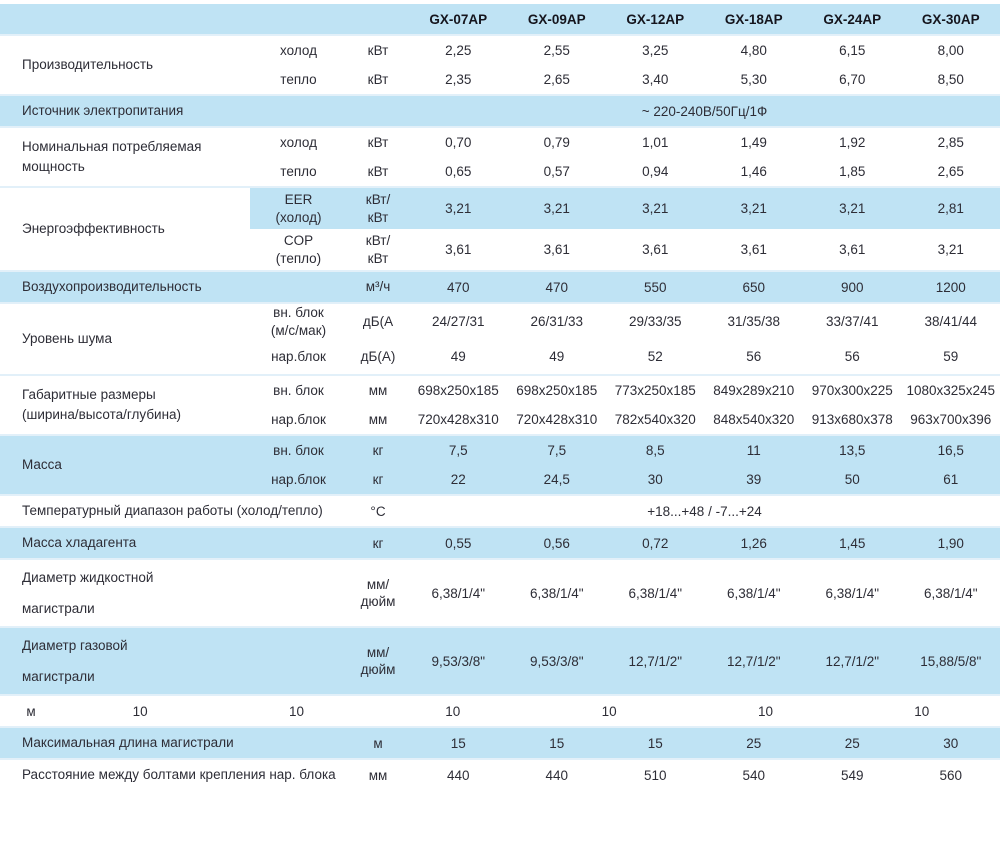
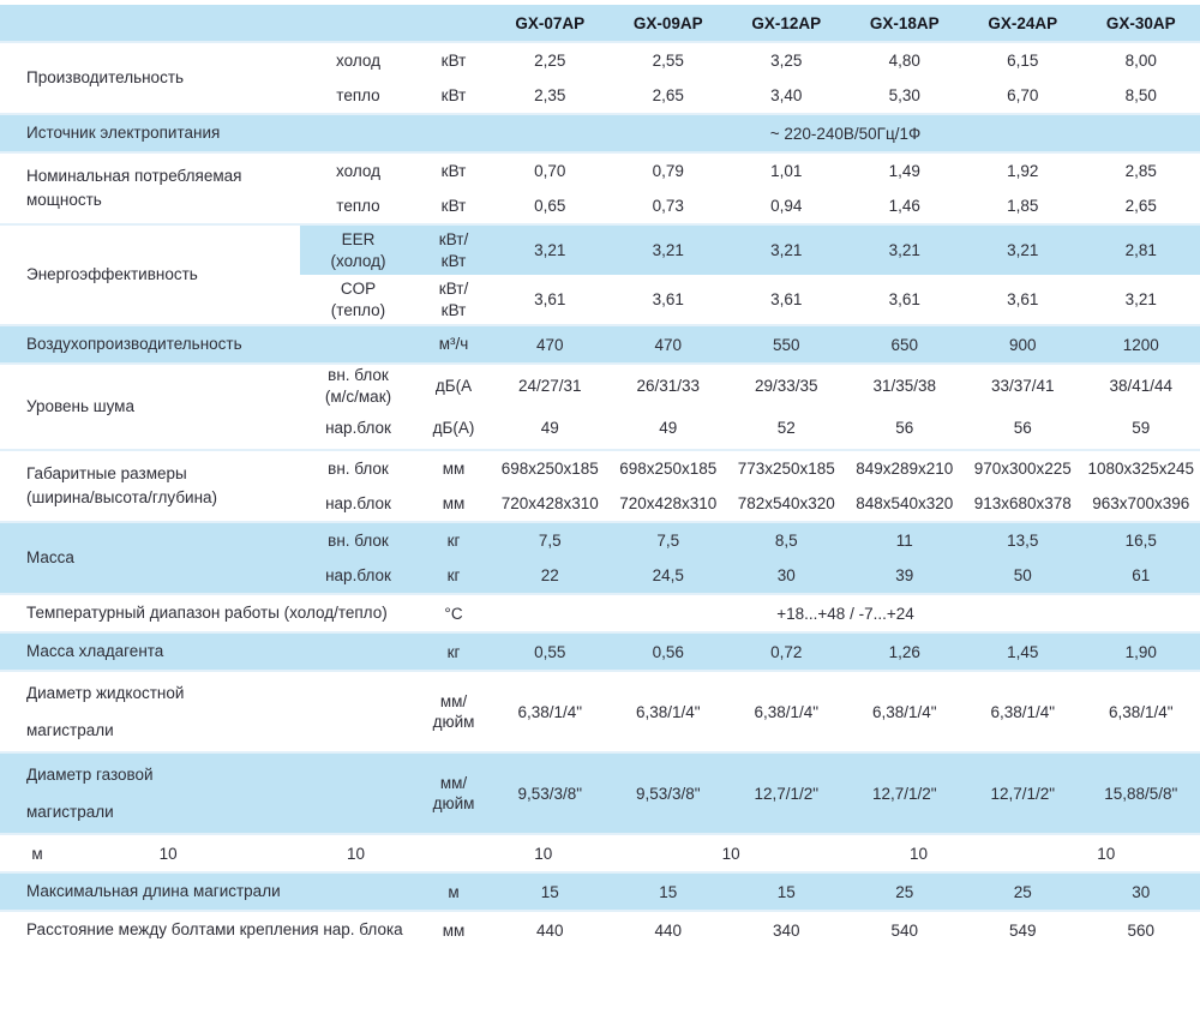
  GX-07AP
  GX-09AP
  GX-12AP
  GX-18AP
  GX-24AP
  GX-30AP
  Производительность
  холод
  кВт
  2,25
  2,55
  3,25
  4,80
  6,15
  8,00
  тепло
  кВт
  2,35
  2,65
  3,40
  5,30
  6,70
  8,50
  Источник электропитания
  ~ 220-240В/50Гц/1Ф
  Номинальная потребляемая
  мощность
  холод
  кВт
  0,70
  0,79
  1,01
  1,49
  1,92
  2,85
  тепло
  кВт
  0,65
- 0,57
+ 0,73
  0,94
  1,46
  1,85
  2,65
  Энергоэффективность
  EER
  (холод)
  кВт/
  кВт
  3,21
  3,21
  3,21
  3,21
  3,21
  2,81
  COP
  (тепло)
  кВт/
  кВт
  3,61
  3,61
  3,61
  3,61
  3,61
  3,21
  Воздухопроизводительность
  м³/ч
  470
  470
  550
  650
  900
  1200
  Уровень шума
  вн. блок
  (м/с/мак)
  дБ(А
  24/27/31
  26/31/33
  29/33/35
  31/35/38
  33/37/41
  38/41/44
  нар.блок
  дБ(А)
  49
  49
  52
  56
  56
  59
  Габаритные размеры
  (ширина/высота/глубина)
  вн. блок
  мм
  698x250x185
  698x250x185
  773x250x185
  849x289x210
  970x300x225
  1080x325x245
  нар.блок
  мм
  720x428x310
  720x428x310
  782x540x320
  848x540x320
  913x680x378
  963x700x396
  Масса
  вн. блок
  кг
  7,5
  7,5
  8,5
  11
  13,5
  16,5
  нар.блок
  кг
  22
  24,5
  30
  39
  50
  61
  Температурный диапазон работы (холод/тепло)
  °С
  +18...+48 / -7...+24
  Масса хладагента
  кг
  0,55
  0,56
  0,72
  1,26
  1,45
  1,90
  Диаметр жидкостной
  магистрали
  мм/
  дюйм
  6,38/1/4"
  6,38/1/4"
  6,38/1/4"
  6,38/1/4"
  6,38/1/4"
  6,38/1/4"
  Диаметр газовой
  магистрали
  мм/
  дюйм
  9,53/3/8"
  9,53/3/8"
  12,7/1/2"
  12,7/1/2"
  12,7/1/2"
  15,88/5/8"
  м
  10
  10
  10
  10
  10
  10
  Максимальная длина магистрали
  м
  15
  15
  15
  25
  25
  30
  Расстояние между болтами крепления нар. блока
  мм
  440
  440
- 510
+ 340
  540
  549
  560
